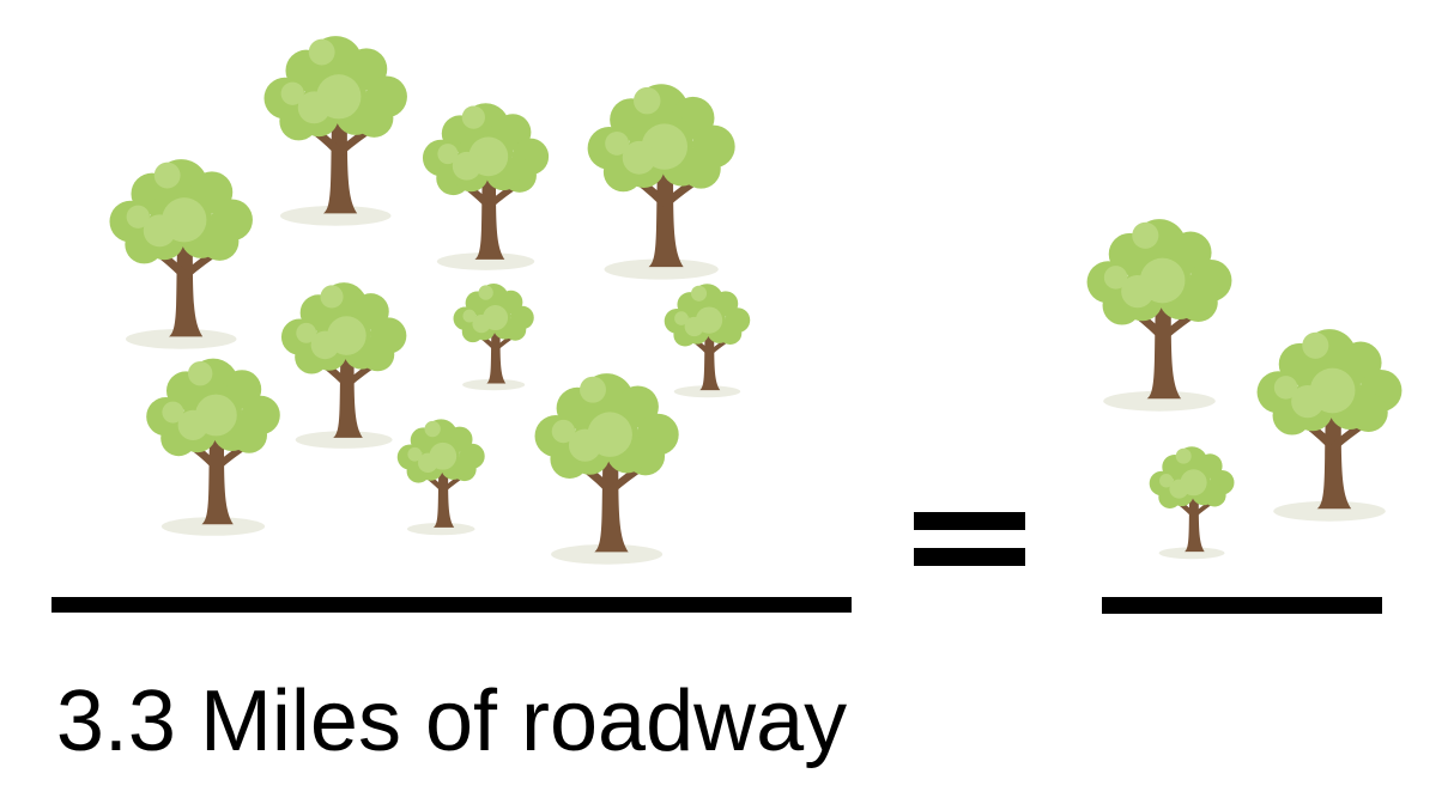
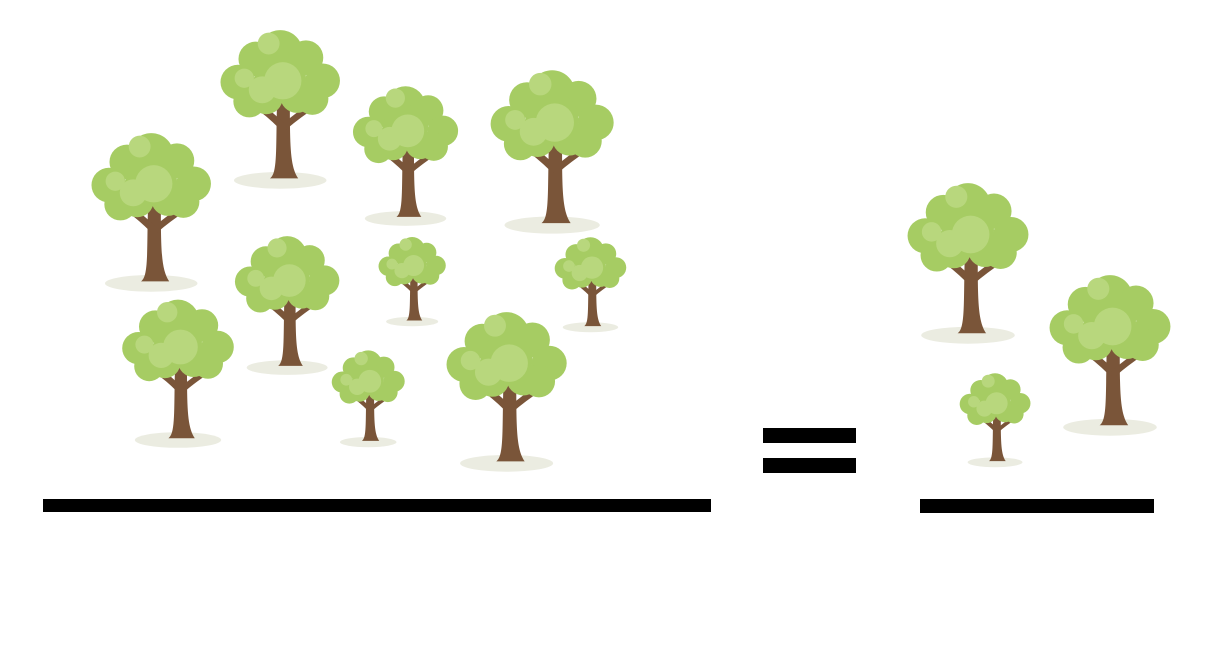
- 3.3 Miles of roadway
